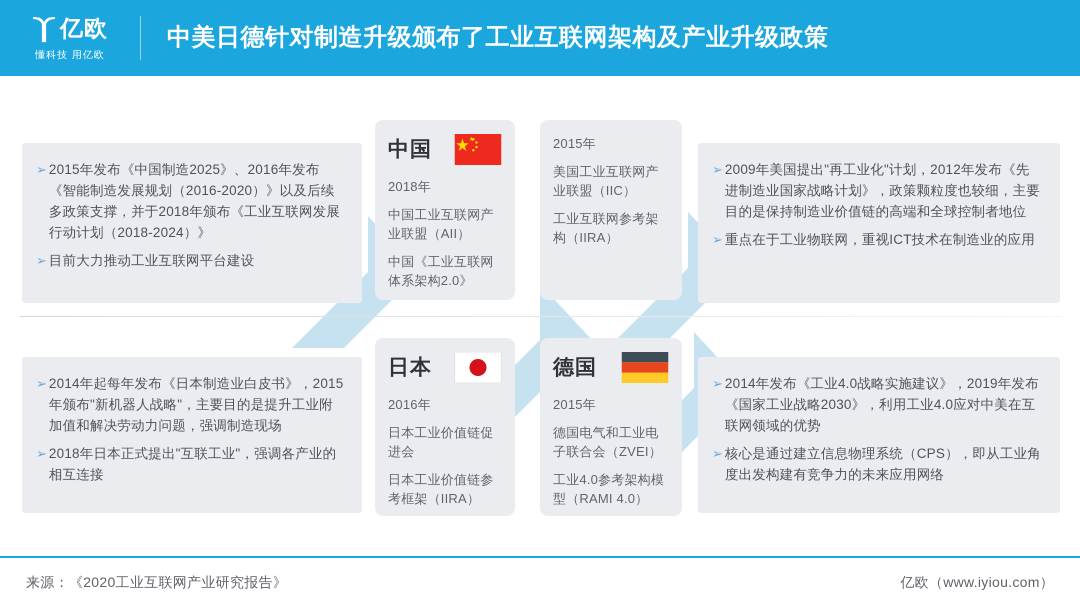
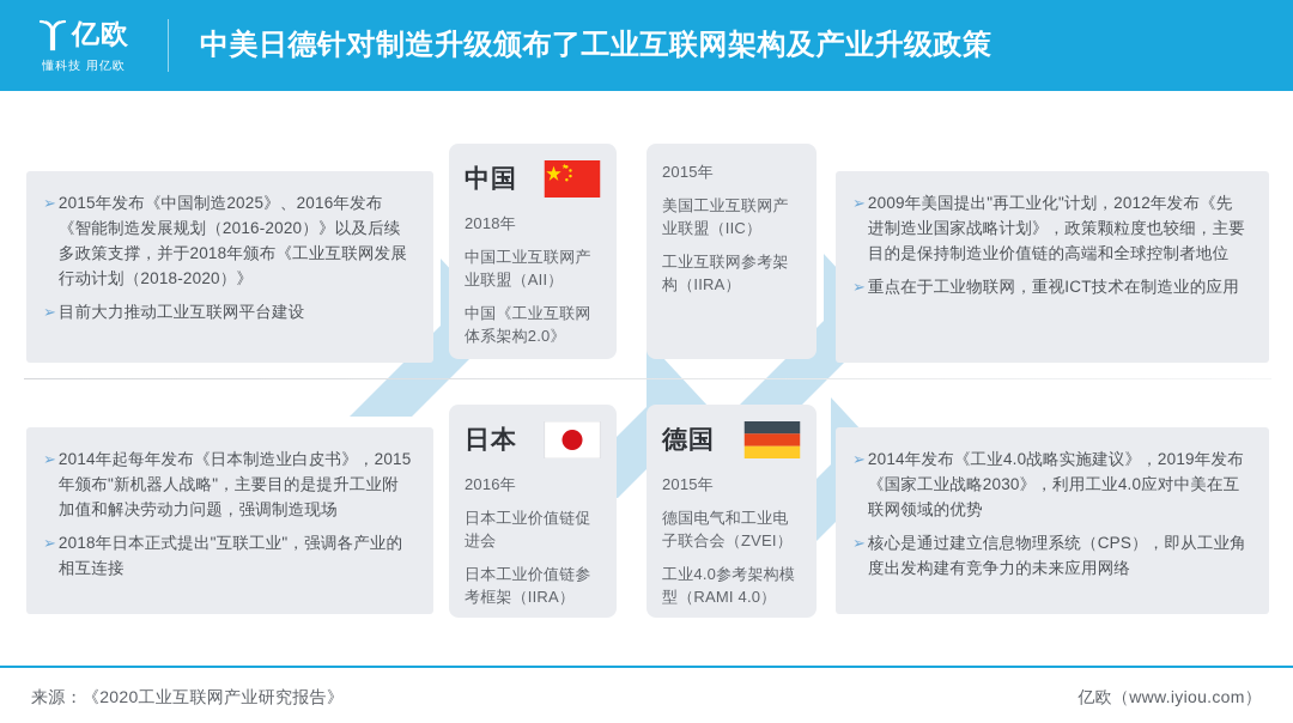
  亿欧
  懂科技 用亿欧
  中美日德针对制造升级颁布了工业互联网架构及产业升级政策
  ➢
- 2015年发布《中国制造2025》、2016年发布《智能制造发展规划（2016-2020）》以及后续多政策支撑，并于2018年颁布《工业互联网发展行动计划（2018-2024）》
+ 2015年发布《中国制造2025》、2016年发布《智能制造发展规划（2016-2020）》以及后续多政策支撑，并于2018年颁布《工业互联网发展行动计划（2018-2020）》
  ➢
  目前大力推动工业互联网平台建设
  中国
  2018年
  中国工业互联网产业联盟（AII）
  中国《工业互联网体系架构2.0》
  2015年
  美国工业互联网产业联盟（IIC）
  工业互联网参考架构（IIRA）
  ➢
  2009年美国提出"再工业化"计划，2012年发布《先进制造业国家战略计划》，政策颗粒度也较细，主要目的是保持制造业价值链的高端和全球控制者地位
  ➢
  重点在于工业物联网，重视ICT技术在制造业的应用
  ➢
  2014年起每年发布《日本制造业白皮书》，2015年颁布"新机器人战略"，主要目的是提升工业附加值和解决劳动力问题，强调制造现场
  ➢
  2018年日本正式提出"互联工业"，强调各产业的相互连接
  日本
  2016年
  日本工业价值链促进会
  日本工业价值链参考框架（IIRA）
  德国
  2015年
  德国电气和工业电子联合会（ZVEI）
  工业4.0参考架构模型（RAMI 4.0）
  ➢
  2014年发布《工业4.0战略实施建议》，2019年发布《国家工业战略2030》，利用工业4.0应对中美在互联网领域的优势
  ➢
  核心是通过建立信息物理系统（CPS），即从工业角度出发构建有竞争力的未来应用网络
  来源：《2020工业互联网产业研究报告》
  亿欧（www.iyiou.com）
